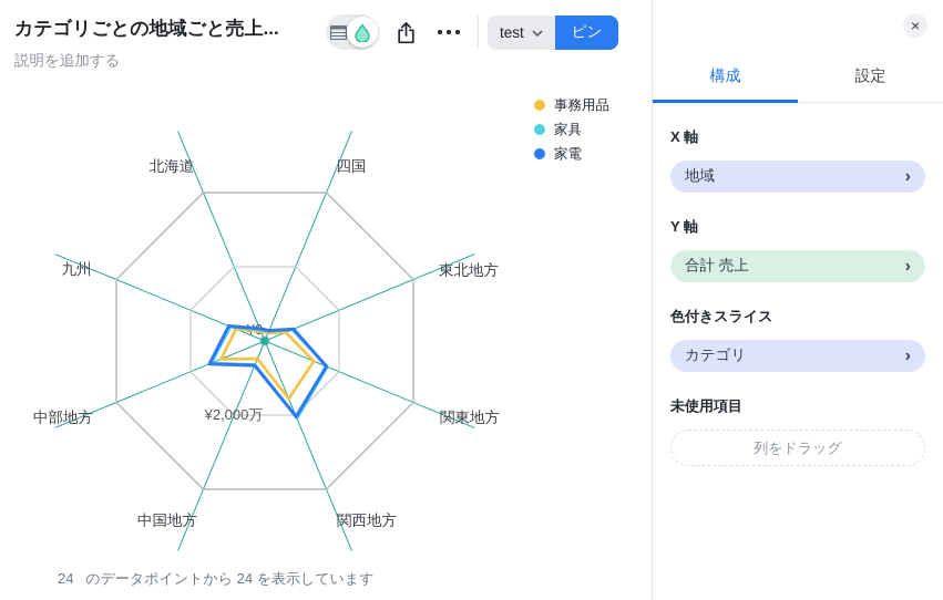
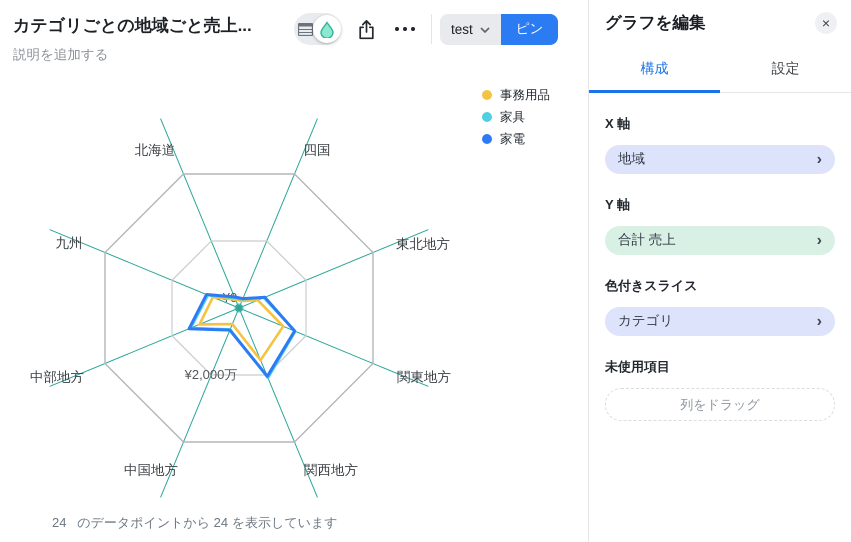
  ¥2,000万
  北海道
  四国
  東北地方
  関東地方
  関西地方
  中国地方
  中部地方
  九州
  カテゴリごとの地域ごと売上...
  説明を追加する
  test
  ピン
  事務用品
  家具
  家電
  24 のデータポイントから 24 を表示しています
+ グラフを編集
  ×
  構成
  設定
  X 軸
  地域
  ›
  Y 軸
  合計 売上
  ›
  色付きスライス
  カテゴリ
  ›
  未使用項目
  列をドラッグ
